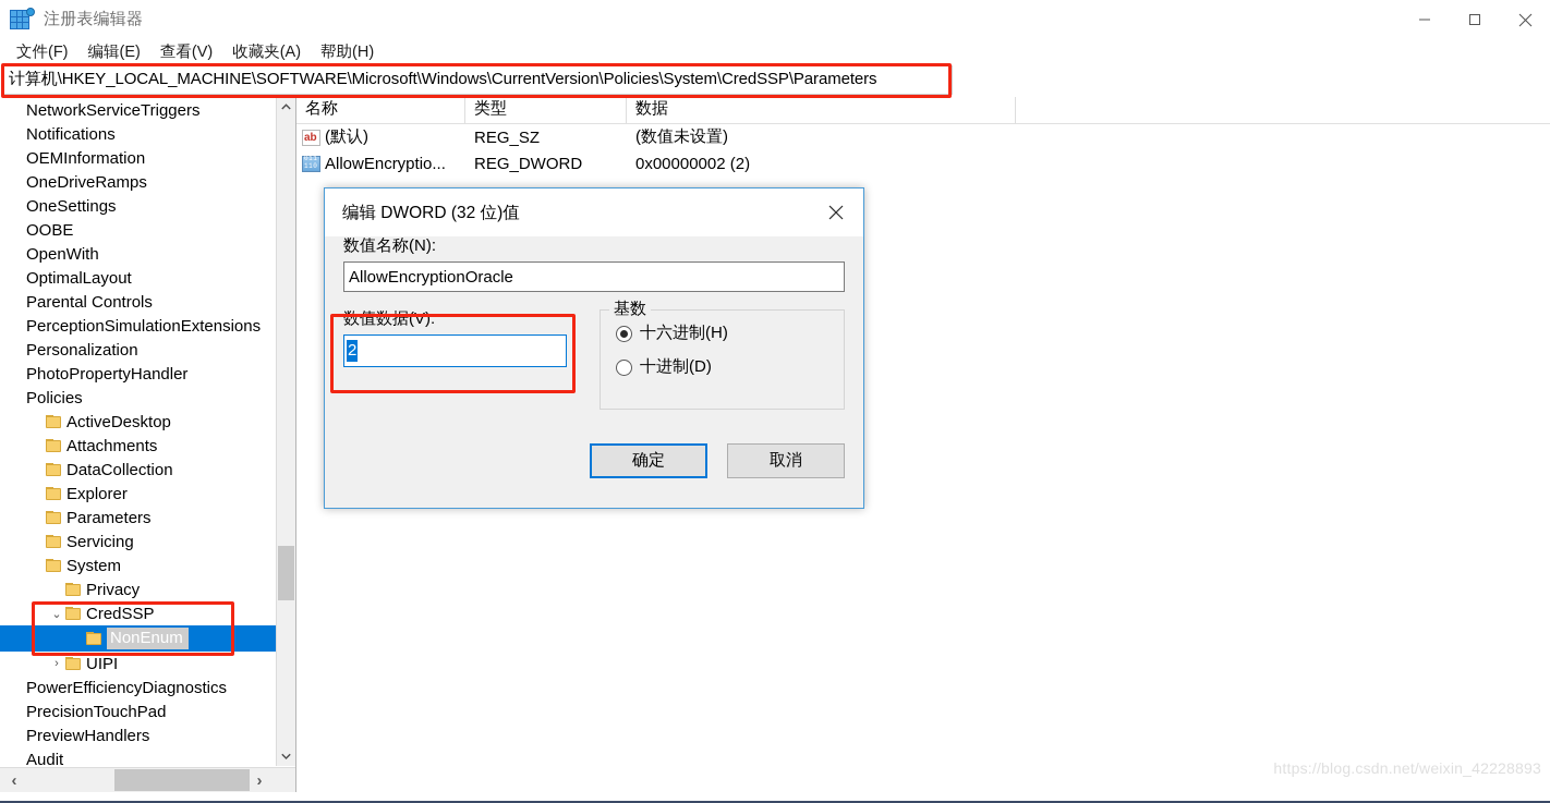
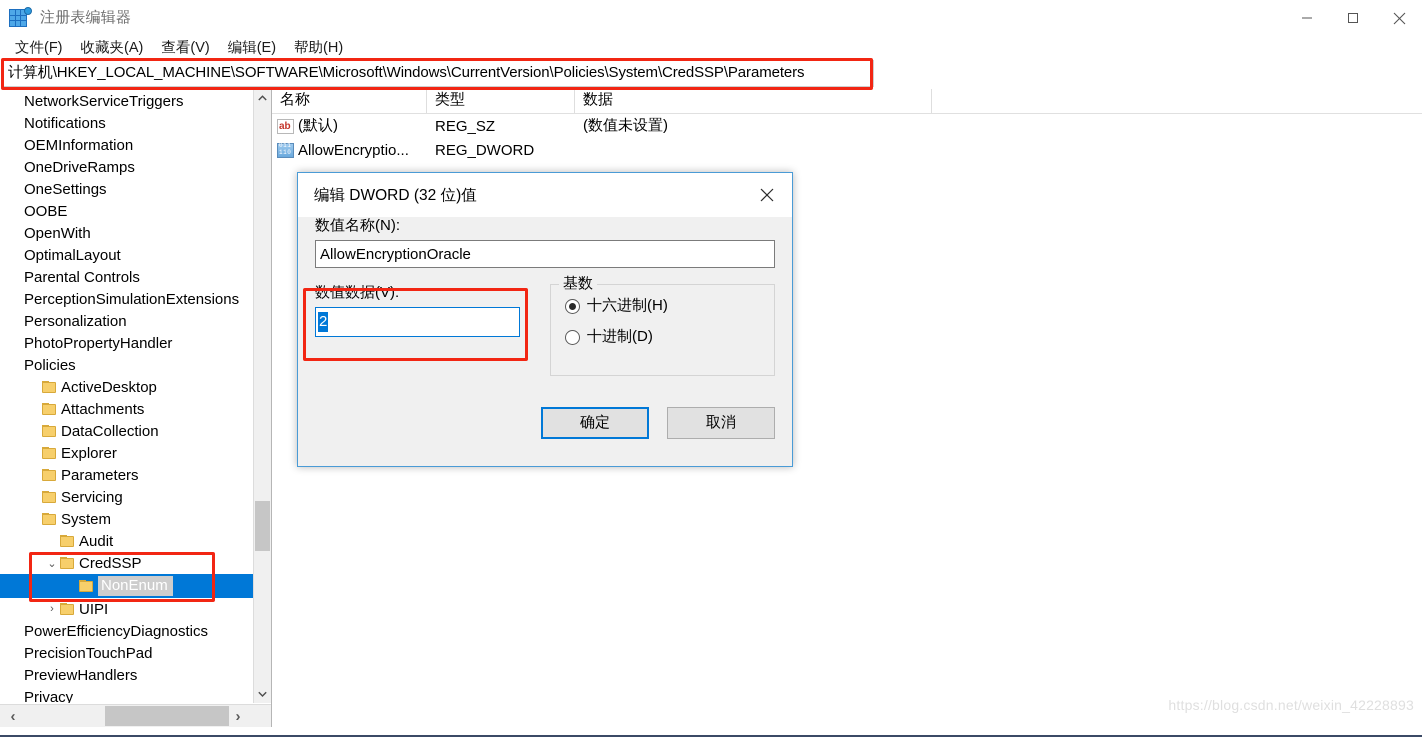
  注册表编辑器
  文件(F)
- 编辑(E)
+ 收藏夹(A)
  查看(V)
- 收藏夹(A)
+ 编辑(E)
  帮助(H)
  计算机\HKEY_LOCAL_MACHINE\SOFTWARE\Microsoft\Windows\CurrentVersion\Policies\System\CredSSP\Parameters
  NetworkServiceTriggers
  Notifications
  OEMInformation
  OneDriveRamps
  OneSettings
  OOBE
  OpenWith
  OptimalLayout
  Parental Controls
  PerceptionSimulationExtensions
  Personalization
  PhotoPropertyHandler
  Policies
  ActiveDesktop
  Attachments
  DataCollection
  Explorer
  Parameters
  Servicing
  System
- Privacy
+ Audit
  ⌄
  CredSSP
  NonEnum
  ›
  UIPI
  PowerEfficiencyDiagnostics
  PrecisionTouchPad
  PreviewHandlers
- Audit
+ Privacy
  ‹
  ›
  名称
  类型
  数据
  (默认)
  REG_SZ
  (数值未设置)
  AllowEncryptio...
  REG_DWORD
- 0x00000002 (2)
  编辑 DWORD (32 位)值
  数值名称(N):
  AllowEncryptionOracle
  数值数据(V):
  2
  基数
  十六进制(H)
  十进制(D)
  确定
  取消
  https://blog.csdn.net/weixin_42228893
